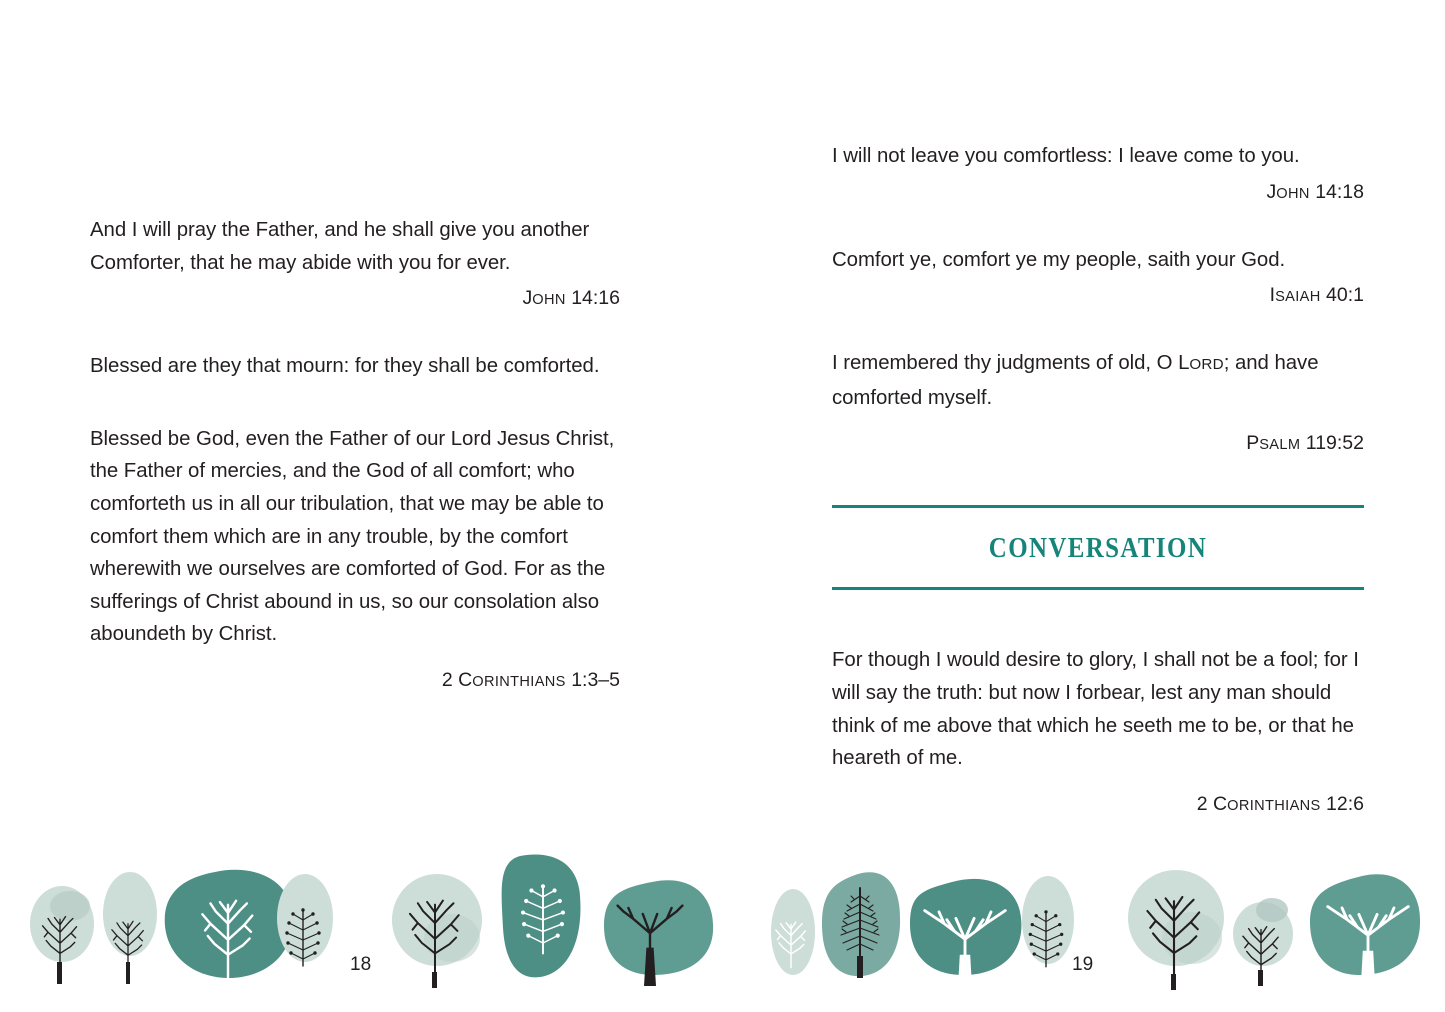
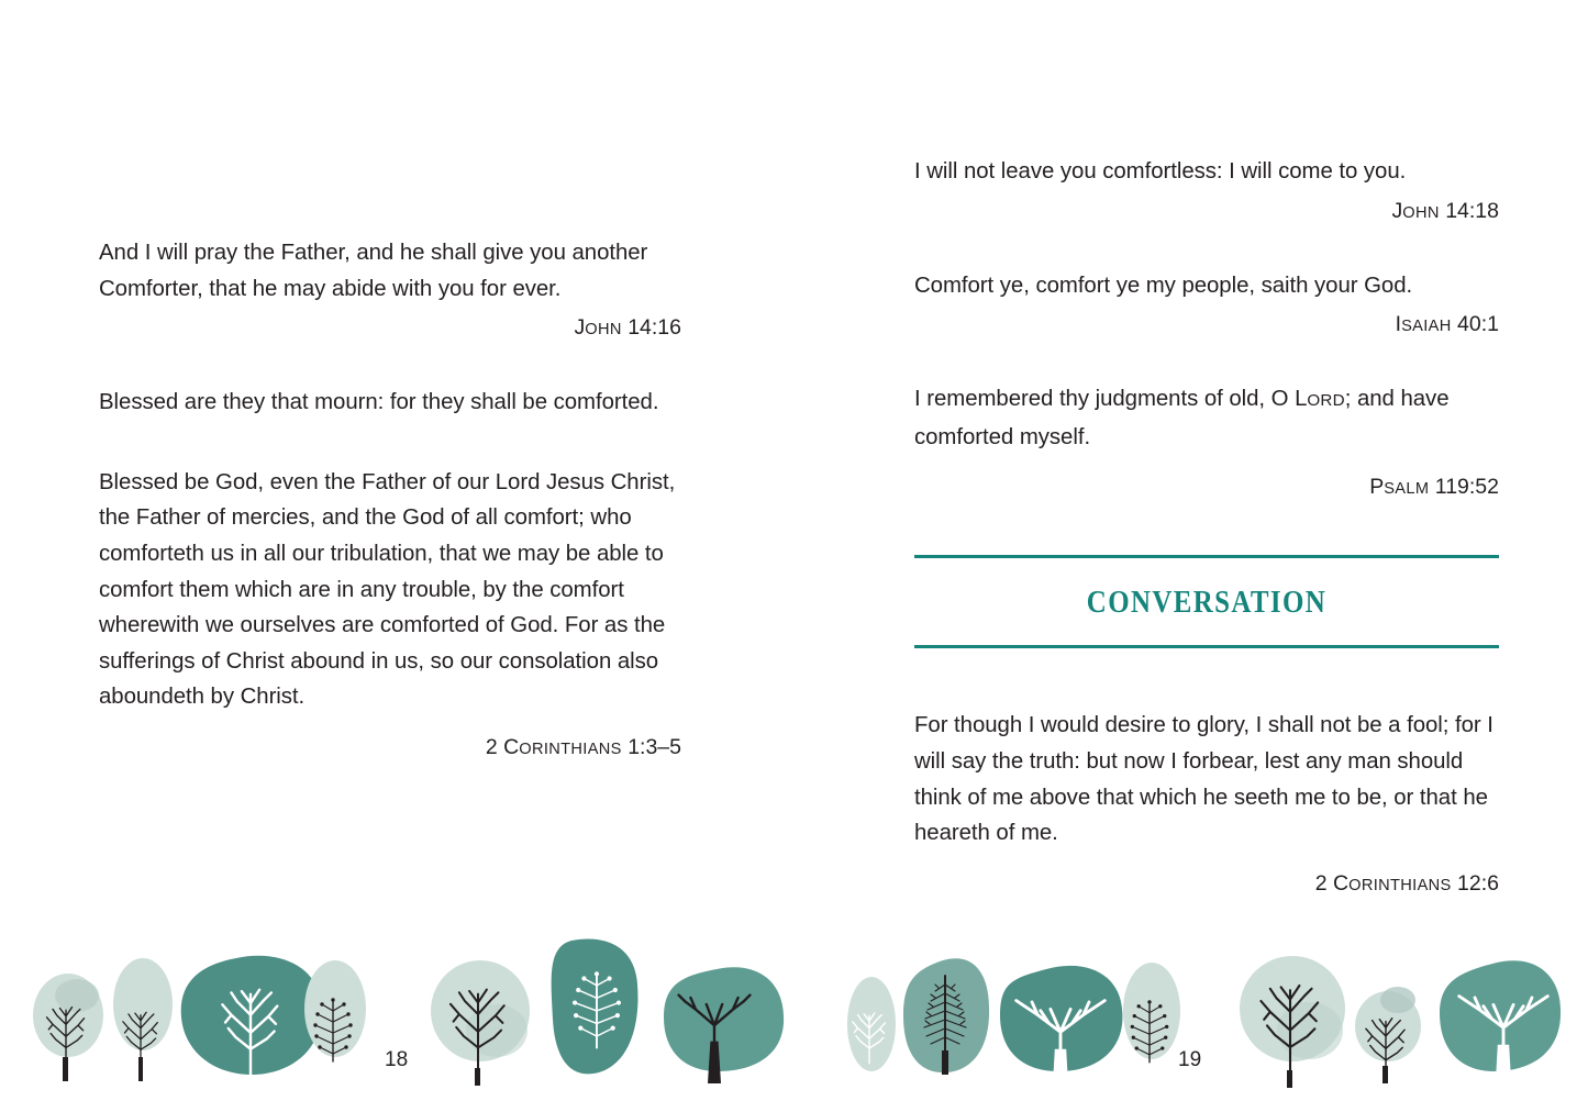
  And I will pray the Father, and he shall give you another Comforter, that he may abide with you for ever.
  JOHN 14:16
  Blessed are they that mourn: for they shall be comforted.
  Blessed be God, even the Father of our Lord Jesus Christ, the Father of mercies, and the God of all comfort; who comforteth us in all our tribulation, that we may be able to comfort them which are in any trouble, by the comfort wherewith we ourselves are comforted of God. For as the sufferings of Christ abound in us, so our consolation also aboundeth by Christ.
  2 CORINTHIANS 1:3–5
  18
- I will not leave you comfortless: I leave come to you.
+ I will not leave you comfortless: I will come to you.
  JOHN 14:18
  Comfort ye, comfort ye my people, saith your God.
  ISAIAH 40:1
  I remembered thy judgments of old, O LORD; and have comforted myself.
  PSALM 119:52
  CONVERSATION
  For though I would desire to glory, I shall not be a fool; for I will say the truth: but now I forbear, lest any man should think of me above that which he seeth me to be, or that he heareth of me.
  2 CORINTHIANS 12:6
  19
